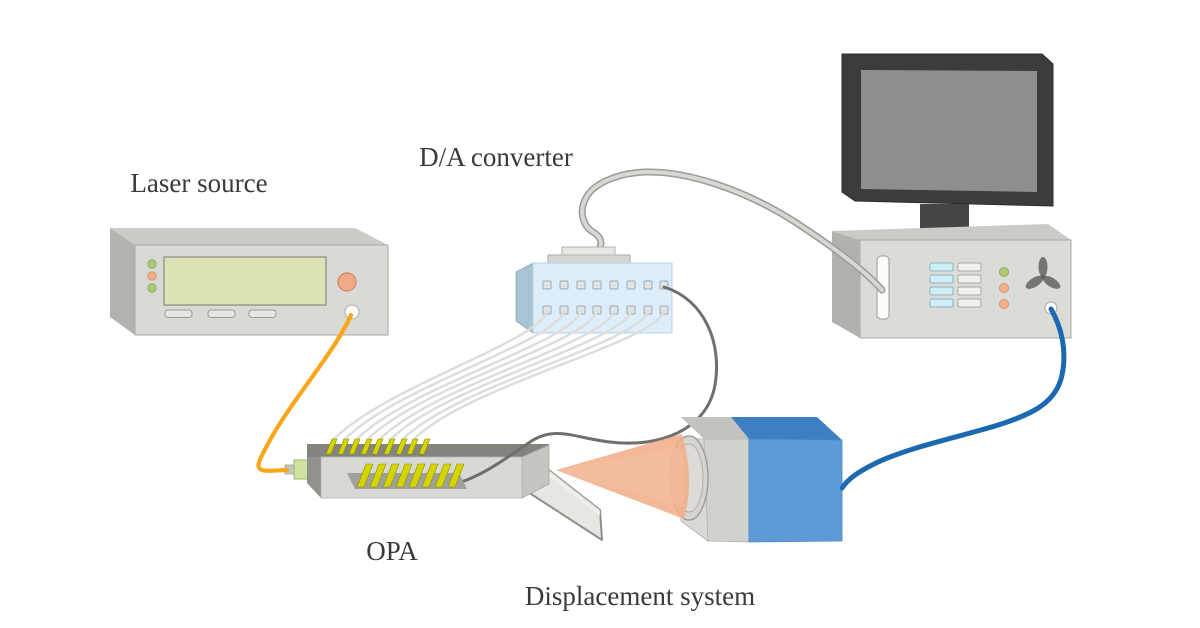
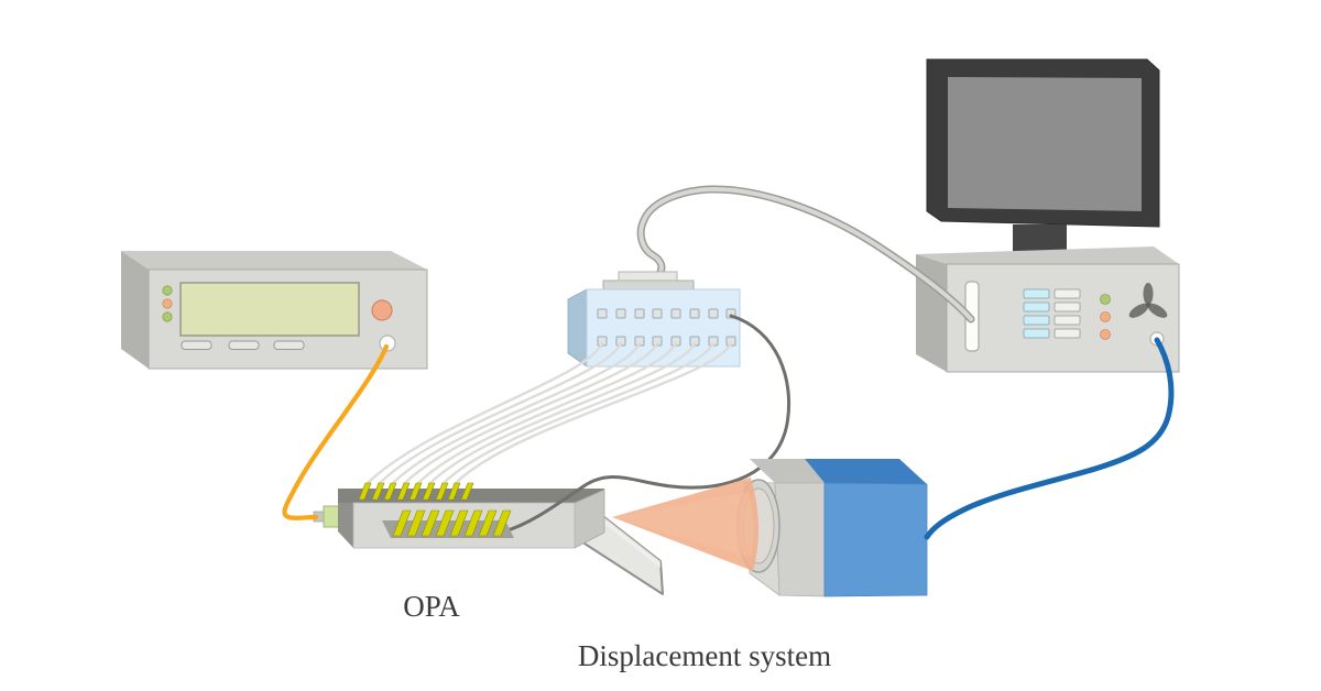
- Laser source
- D/A converter
  OPA
  Displacement system
